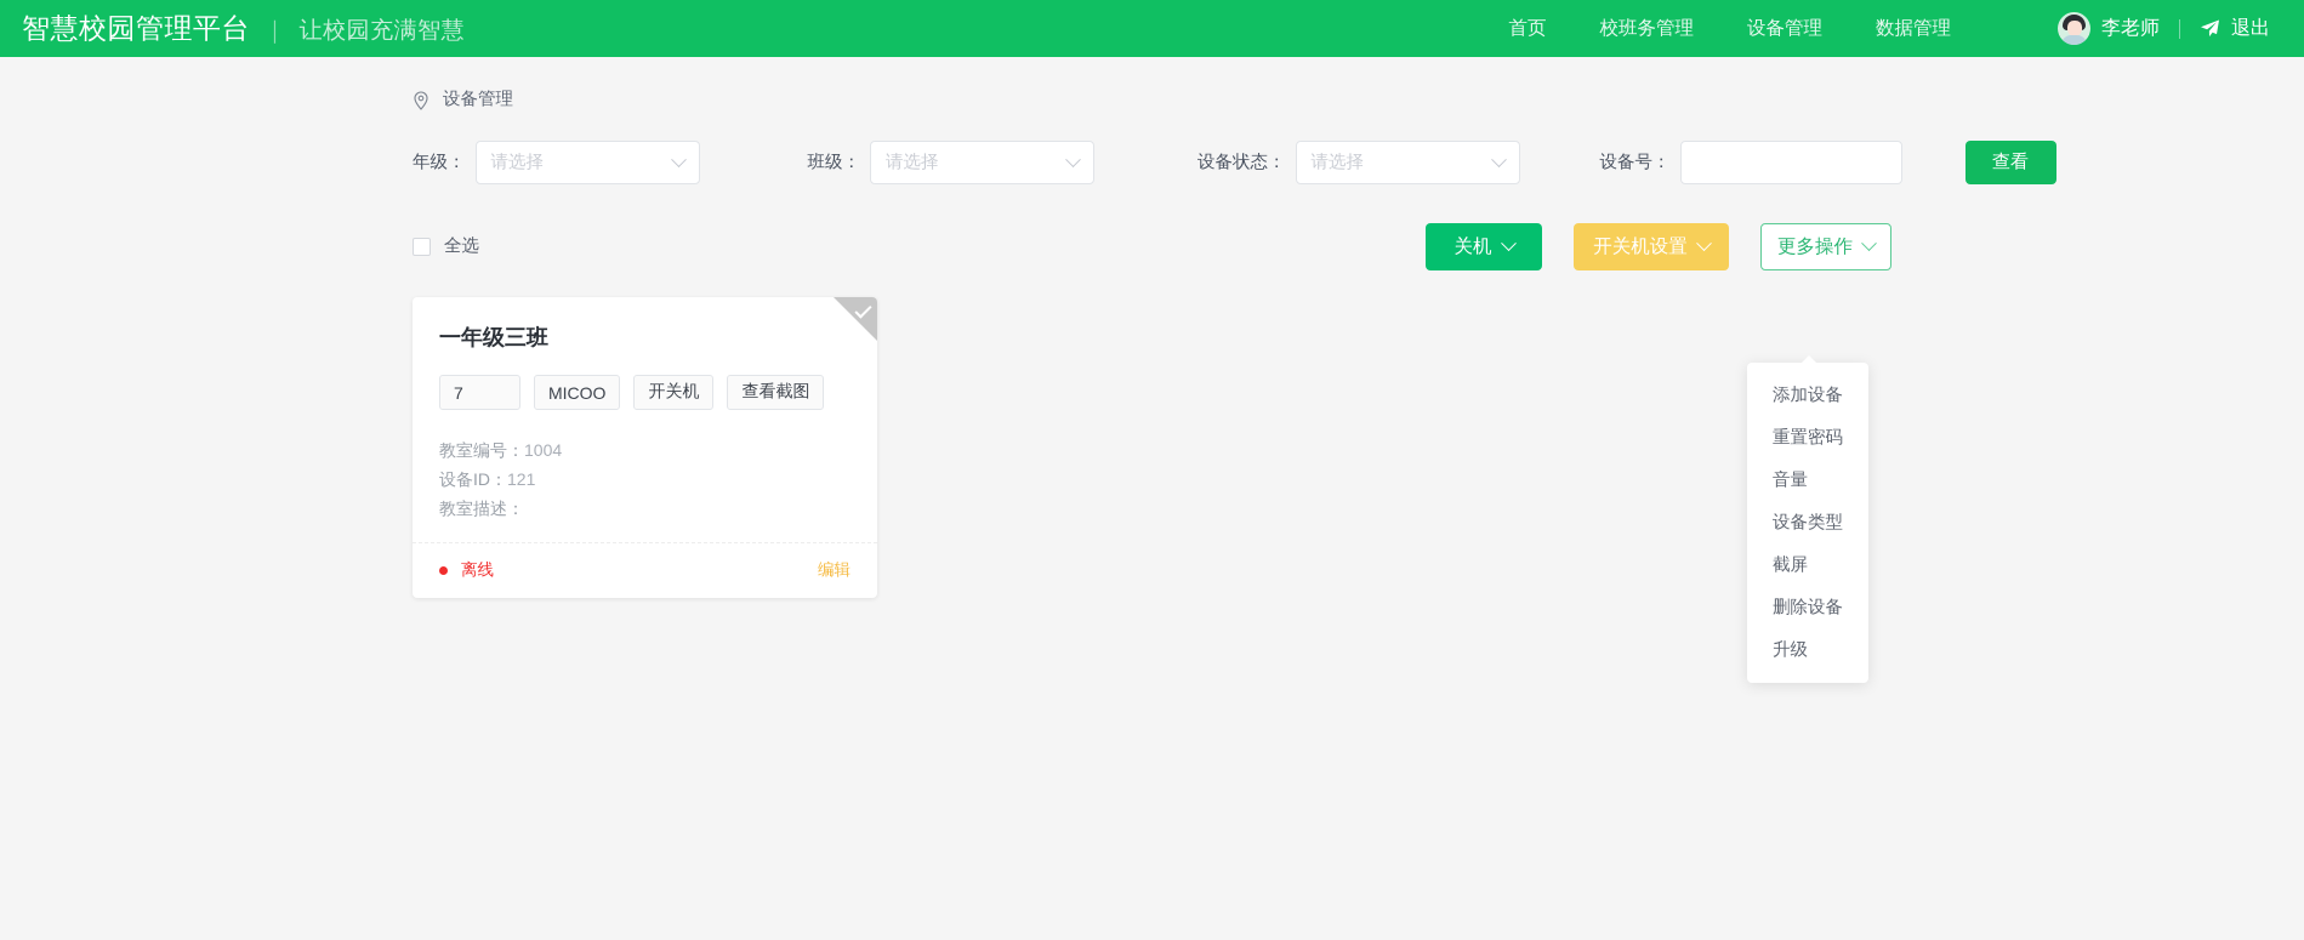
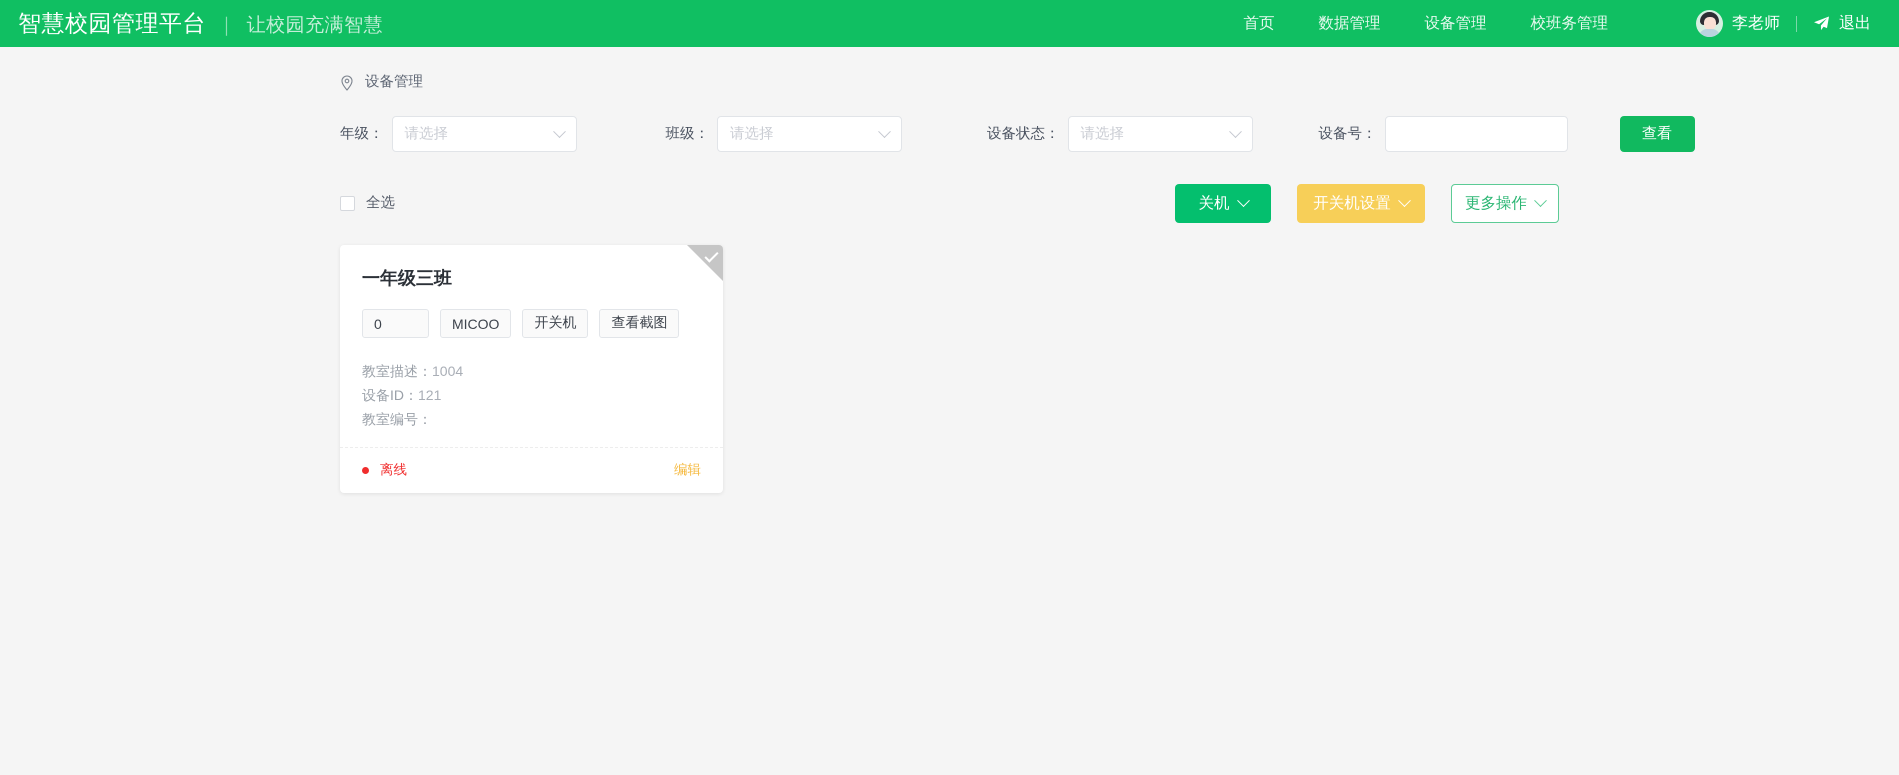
  智慧校园管理平台
  ｜
  让校园充满智慧
  首页
- 校班务管理
+ 数据管理
  设备管理
- 数据管理
+ 校班务管理
  李老师
  退出
  设备管理
  年级：
  请选择
  班级：
  请选择
  设备状态：
  请选择
  设备号：
  查看
  全选
  关机
  开关机设置
  更多操作
- 添加设备
- 重置密码
- 音量
- 设备类型
- 截屏
- 删除设备
- 升级
  一年级三班
- 7
+ 0
  MICOO
  开关机
  查看截图
- 教室编号：1004
+ 教室描述：1004
  设备ID：121
- 教室描述：
+ 教室编号：
  离线
  编辑
